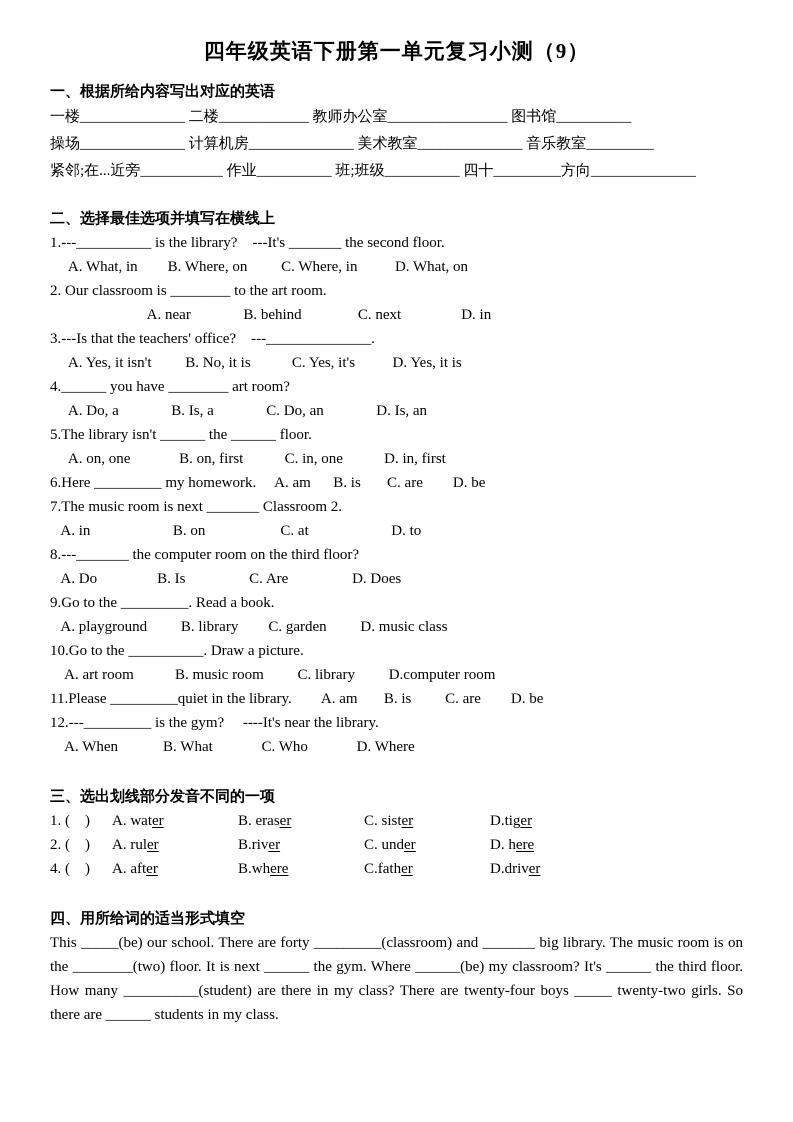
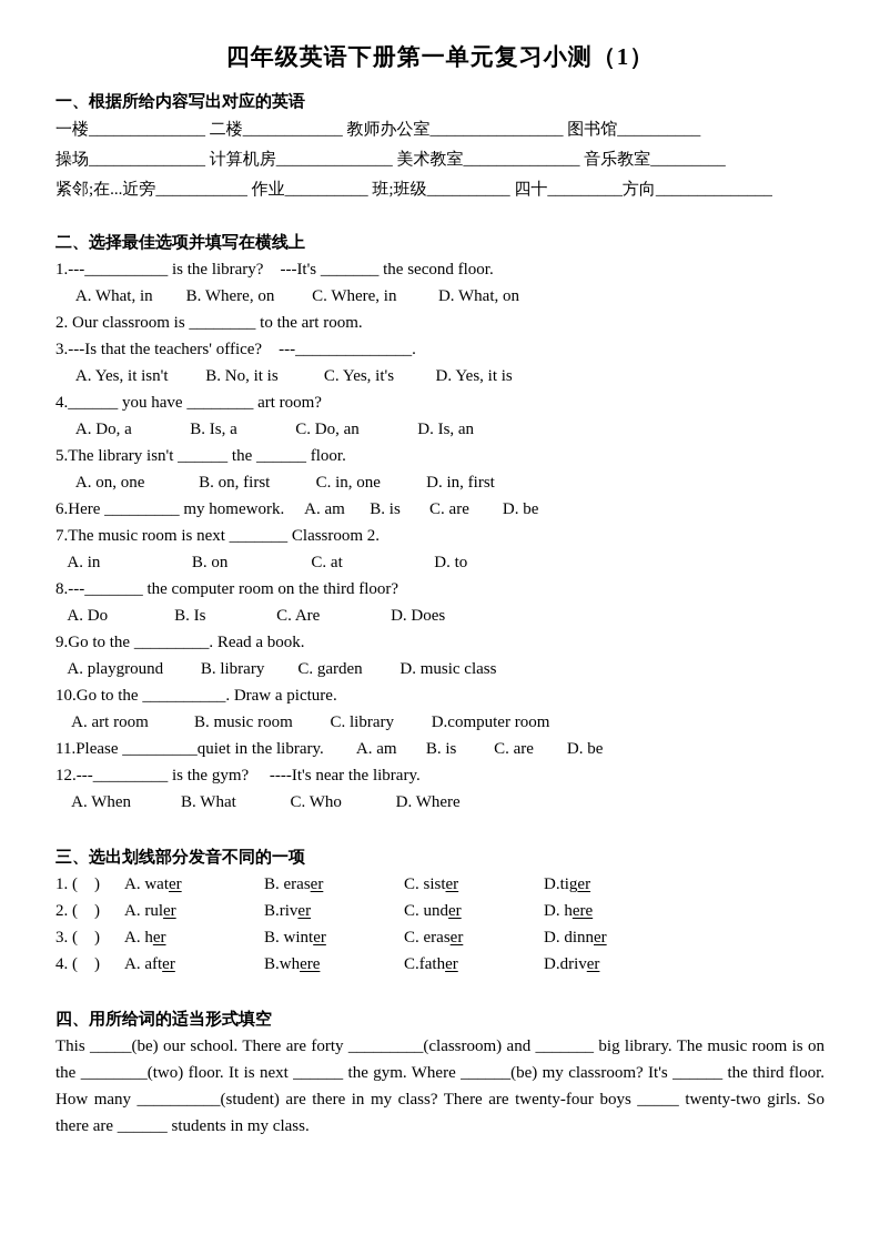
- 四年级英语下册第一单元复习小测（9）
+ 四年级英语下册第一单元复习小测（1）
  一、根据所给内容写出对应的英语
  一楼______________ 二楼____________ 教师办公室________________ 图书馆__________
  操场______________ 计算机房______________ 美术教室______________ 音乐教室_________
  紧邻;在...近旁___________ 作业__________ 班;班级__________ 四十_________方向______________
  二、选择最佳选项并填写在横线上
  1.---__________ is the library? ---It's _______ the second floor.
  A. What, in B. Where, on C. Where, in D. What, on
  2. Our classroom is ________ to the art room.
- A. near B. behind C. next D. in
  3.---Is that the teachers' office? ---______________.
  A. Yes, it isn't B. No, it is C. Yes, it's D. Yes, it is
  4.______ you have ________ art room?
  A. Do, a B. Is, a C. Do, an D. Is, an
  5.The library isn't ______ the ______ floor.
  A. on, one B. on, first C. in, one D. in, first
  6.Here _________ my homework. A. am B. is C. are D. be
  7.The music room is next _______ Classroom 2.
  A. in B. on C. at D. to
  8.---_______ the computer room on the third floor?
  A. Do B. Is C. Are D. Does
  9.Go to the _________. Read a book.
  A. playground B. library C. garden D. music class
  10.Go to the __________. Draw a picture.
  A. art room B. music room C. library D.computer room
  11.Please _________quiet in the library. A. am B. is C. are D. be
  12.---_________ is the gym? ----It's near the library.
  A. When B. What C. Who D. Where
  三、选出划线部分发音不同的一项
  1. ( )
  A. water
  B. eraser
  C. sister
  D.tiger
  2. ( )
  A. ruler
  B.river
  C. under
  D. here
+ 3. ( )
+ A. her
+ B. winter
+ C. eraser
+ D. dinner
  4. ( )
  A. after
  B.where
  C.father
  D.driver
  四、用所给词的适当形式填空
  This _____(be) our school. There are forty _________(classroom) and _______ big library. The music room is on the ________(two) floor. It is next ______ the gym. Where ______(be) my classroom? It's ______ the third floor. How many __________(student) are there in my class? There are twenty-four boys _____ twenty-two girls. So there are ______ students in my class.
